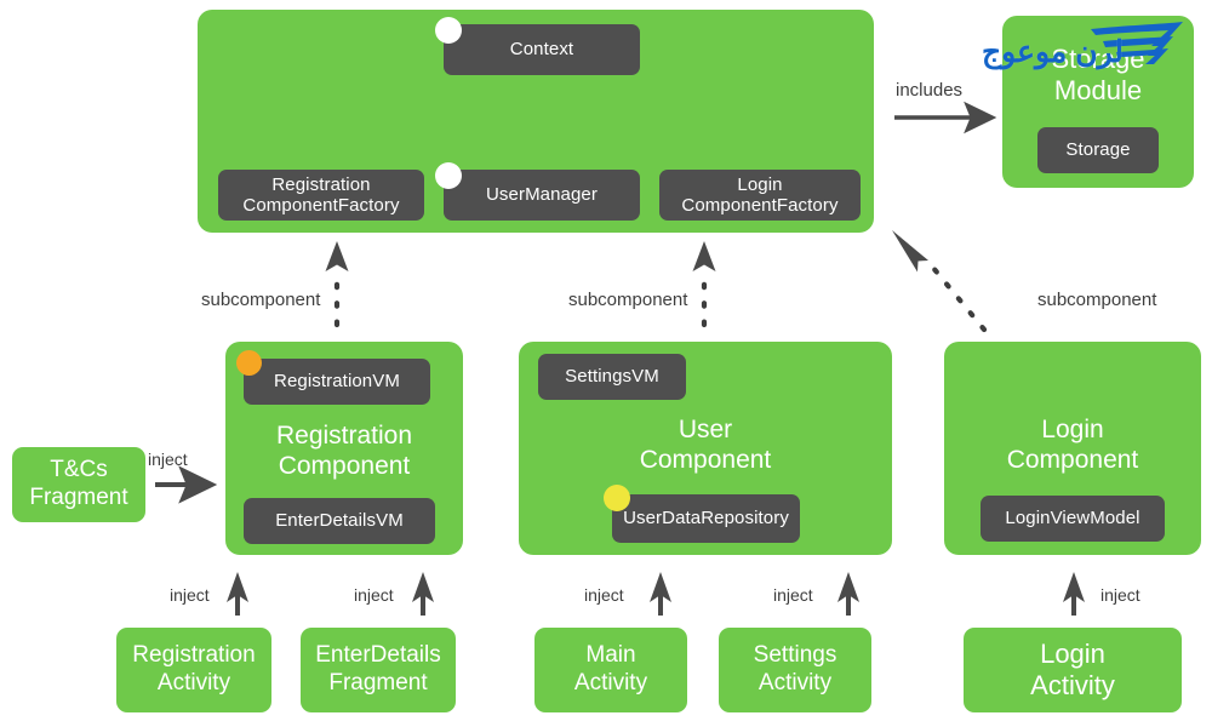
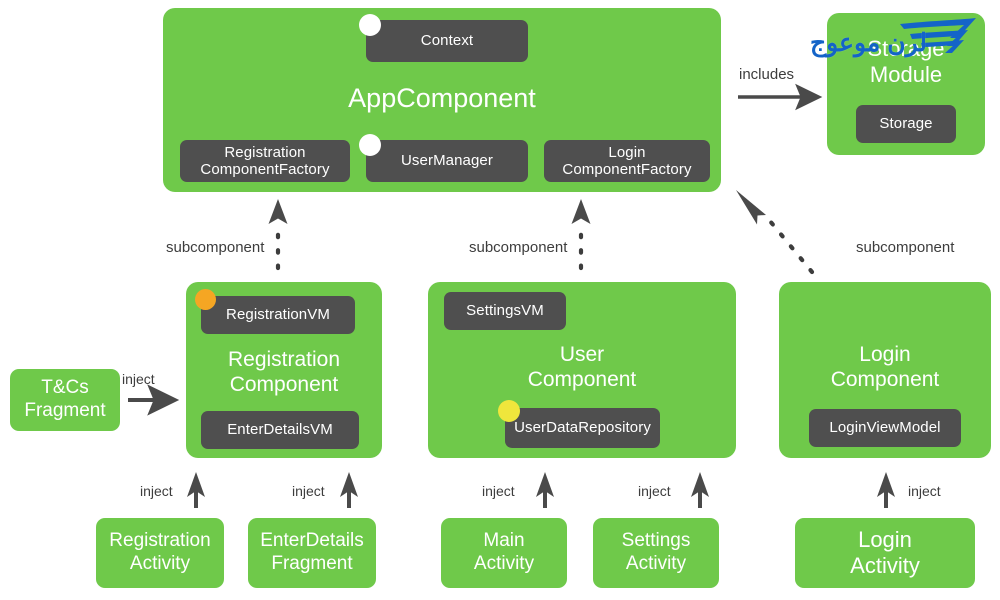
  Context
+ AppComponent
  Registration
  ComponentFactory
  UserManager
  Login
  ComponentFactory
  Storage
  Module
  Storage
  includes
  لرن موعوج
  subcomponent
  subcomponent
  subcomponent
  RegistrationVM
  Registration
  Component
  EnterDetailsVM
  SettingsVM
  User
  Component
  UserDataRepository
  Login
  Component
  LoginViewModel
  inject
  inject
  inject
  inject
  inject
  inject
  T&Cs
  Fragment
  Registration
  Activity
  EnterDetails
  Fragment
  Main
  Activity
  Settings
  Activity
  Login
  Activity
